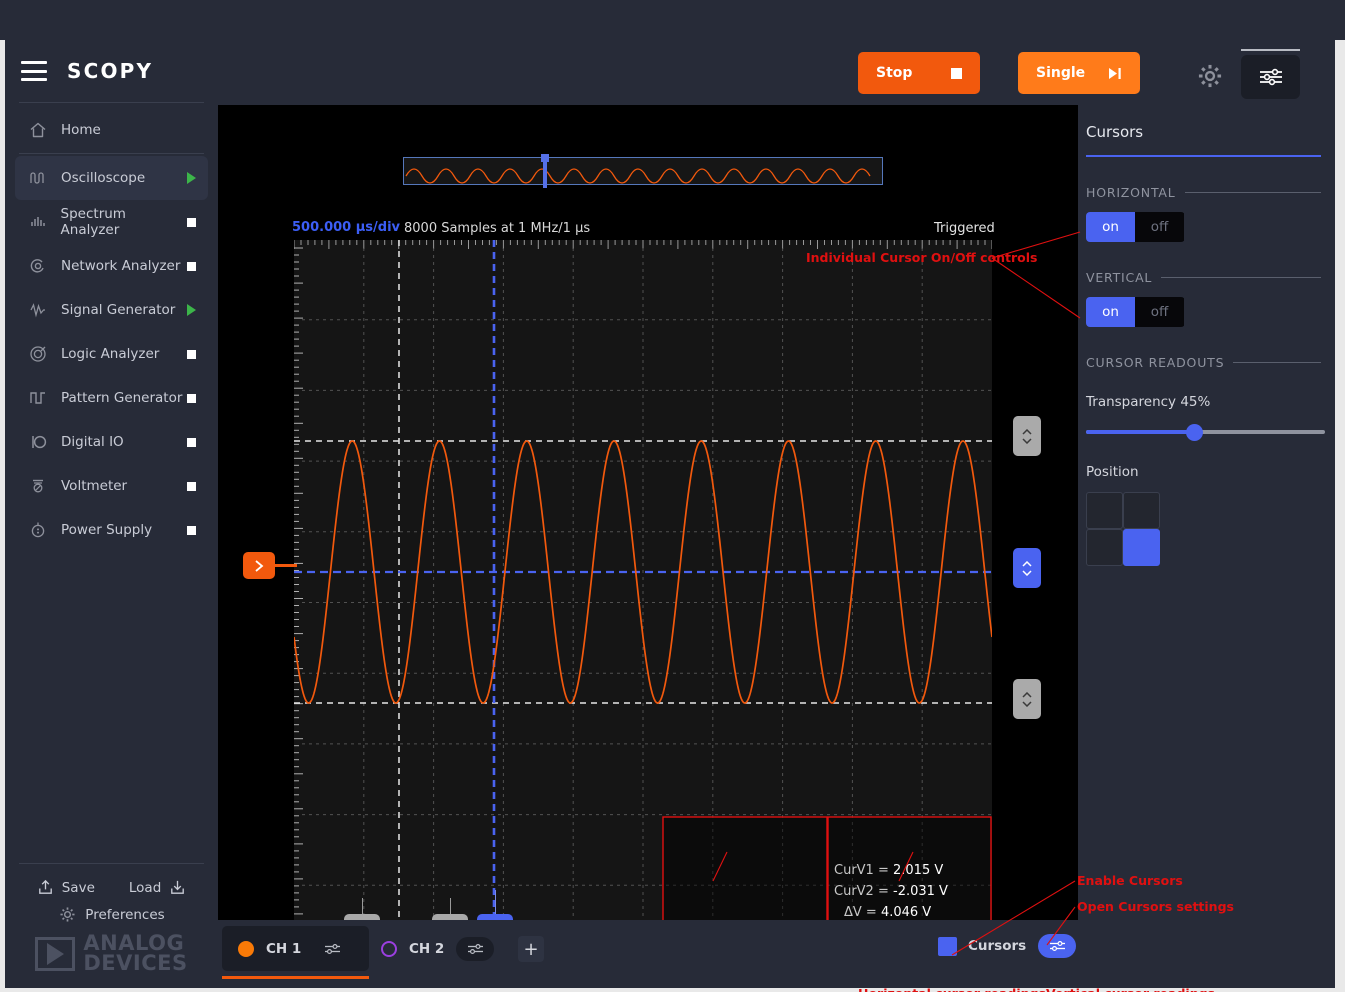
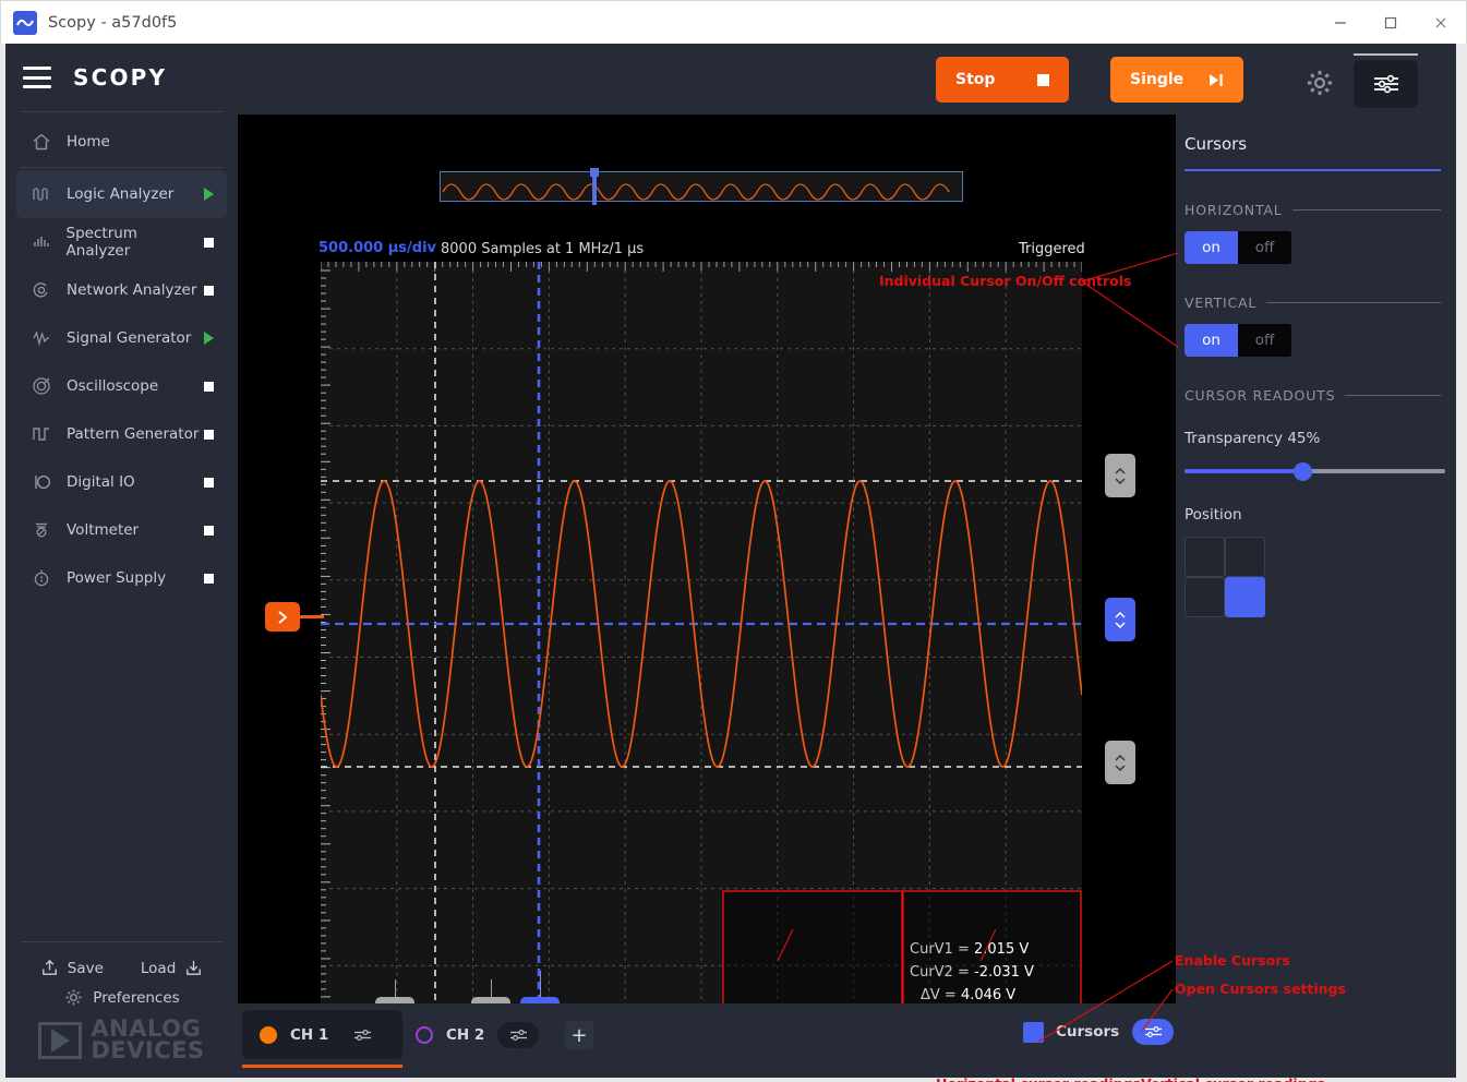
+ Scopy - a57d0f5
  SCOPY
  Home
- Oscilloscope
+ Logic Analyzer
  Spectrum Analyzer
  Network Analyzer
  Signal Generator
- Logic Analyzer
+ Oscilloscope
  Pattern Generator
  Digital IO
  Voltmeter
  Power Supply
  Save
  Load
  Preferences
  ANALOG
  DEVICES
  Stop
  Single
  500.000 µs/div
  8000 Samples at 1 MHz/1 µs
  Triggered
  CurV1 = 2.015 V
  CurV2 = -2.031 V
  ΔV = 4.046 V
  CH 1
  CH 2
  +
  Cursors
  Cursors
  HORIZONTAL
  on
  off
  VERTICAL
  on
  off
  CURSOR READOUTS
  Transparency 45%
  Position
  Individual Cursor On/Off controls
  Enable Cursors
  Open Cursors settings
